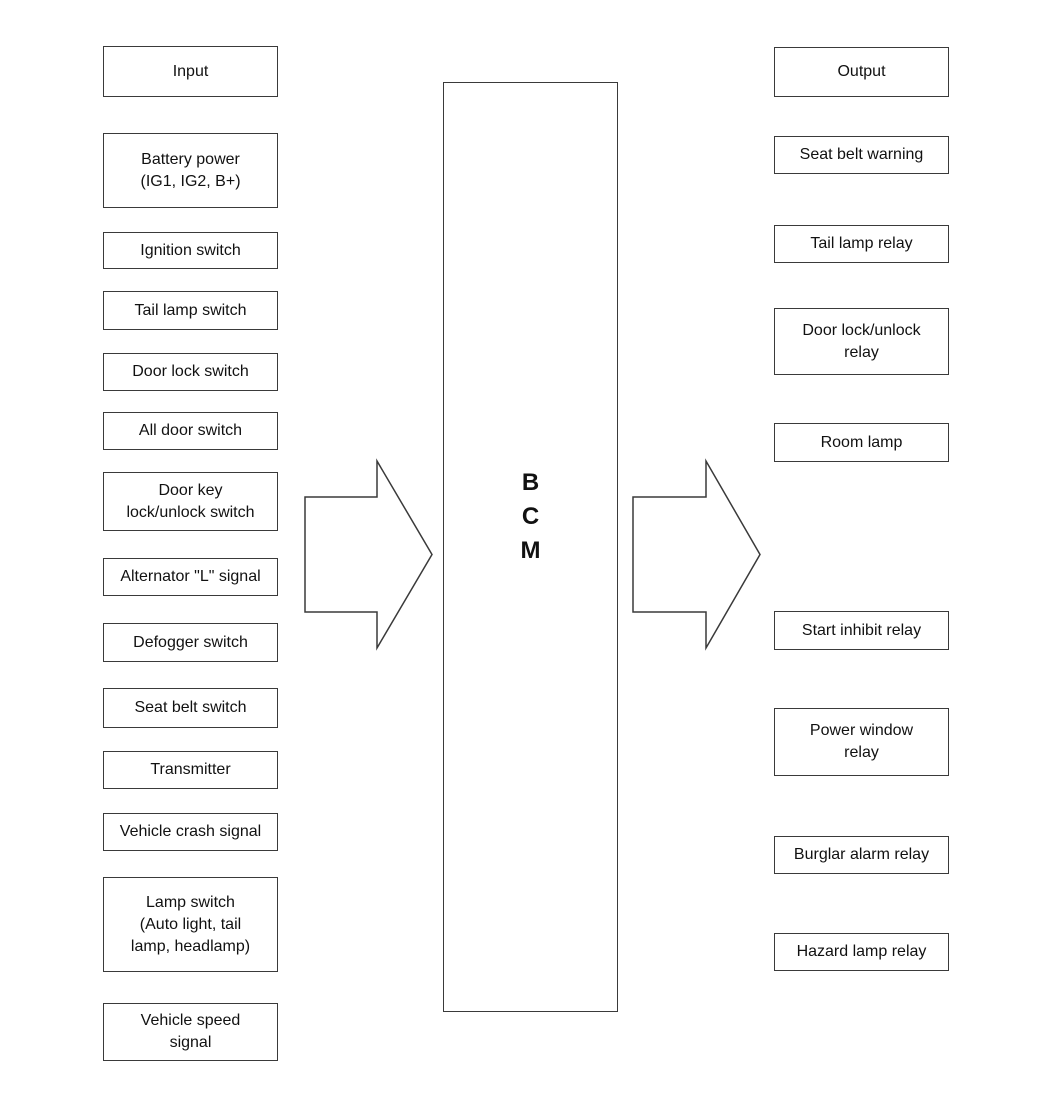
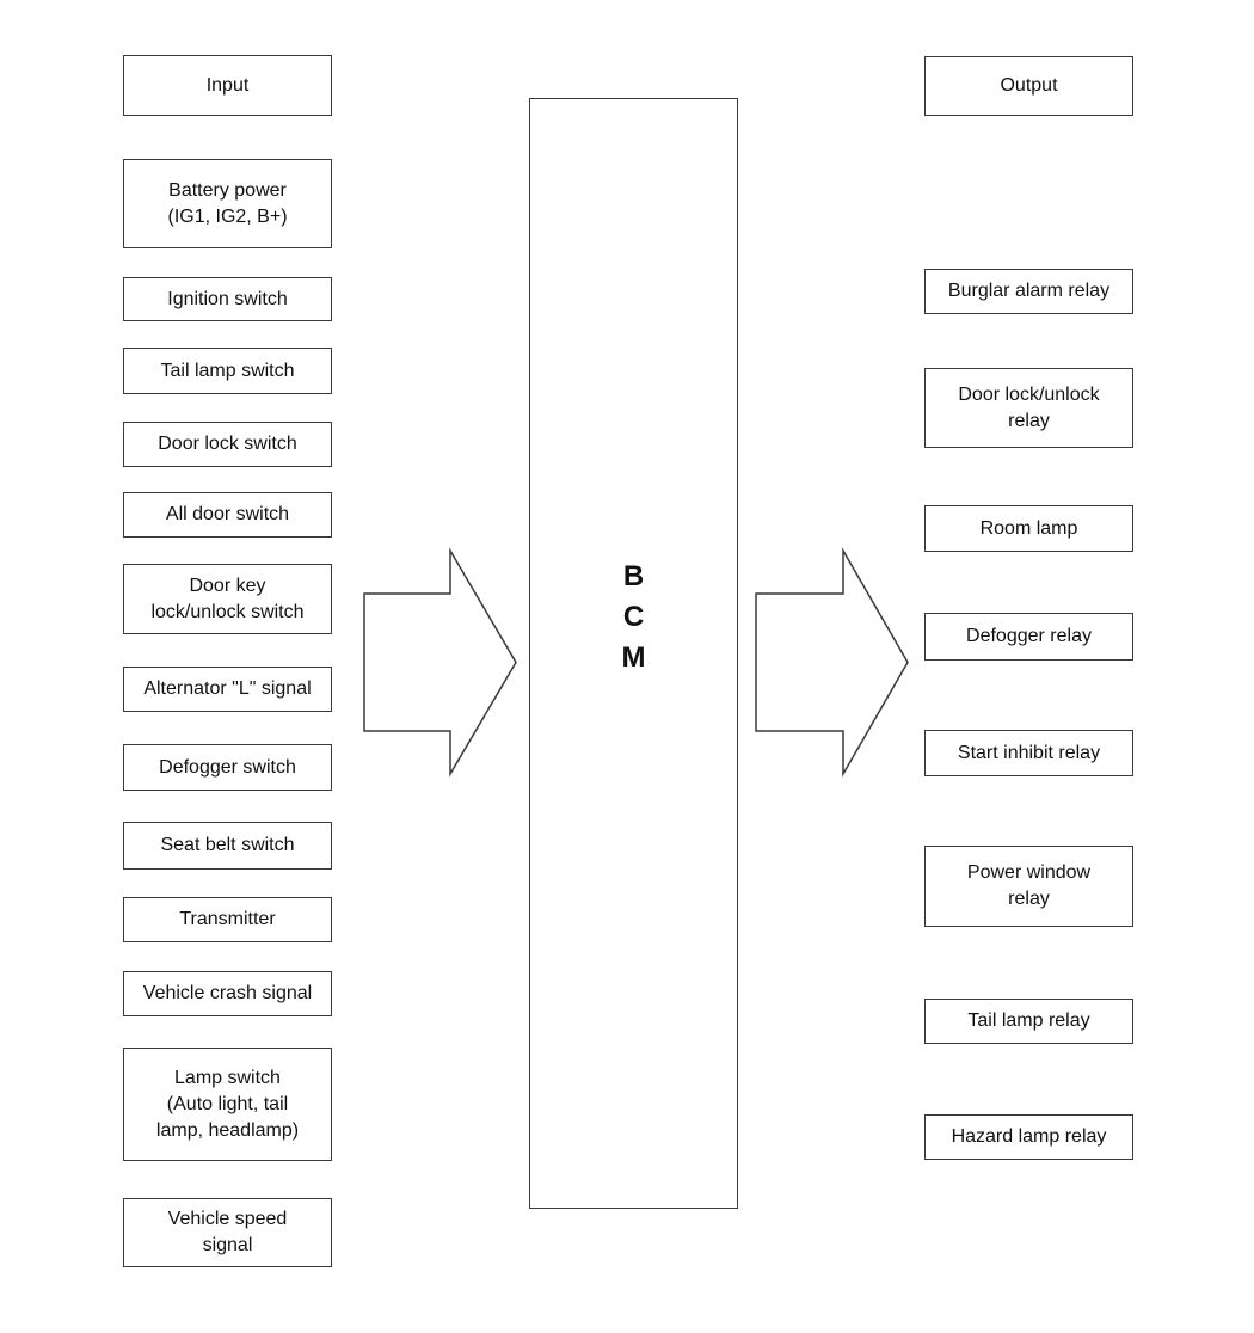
  Input
  Battery power
  (IG1, IG2, B+)
  Ignition switch
  Tail lamp switch
  Door lock switch
  All door switch
  Door key
  lock/unlock switch
  Alternator "L" signal
  Defogger switch
  Seat belt switch
  Transmitter
  Vehicle crash signal
  Lamp switch
  (Auto light, tail
  lamp, headlamp)
  Vehicle speed
  signal
  B
  C
  M
  Output
- Seat belt warning
- Tail lamp relay
+ Burglar alarm relay
  Door lock/unlock
  relay
  Room lamp
+ Defogger relay
  Start inhibit relay
  Power window
  relay
- Burglar alarm relay
+ Tail lamp relay
  Hazard lamp relay
